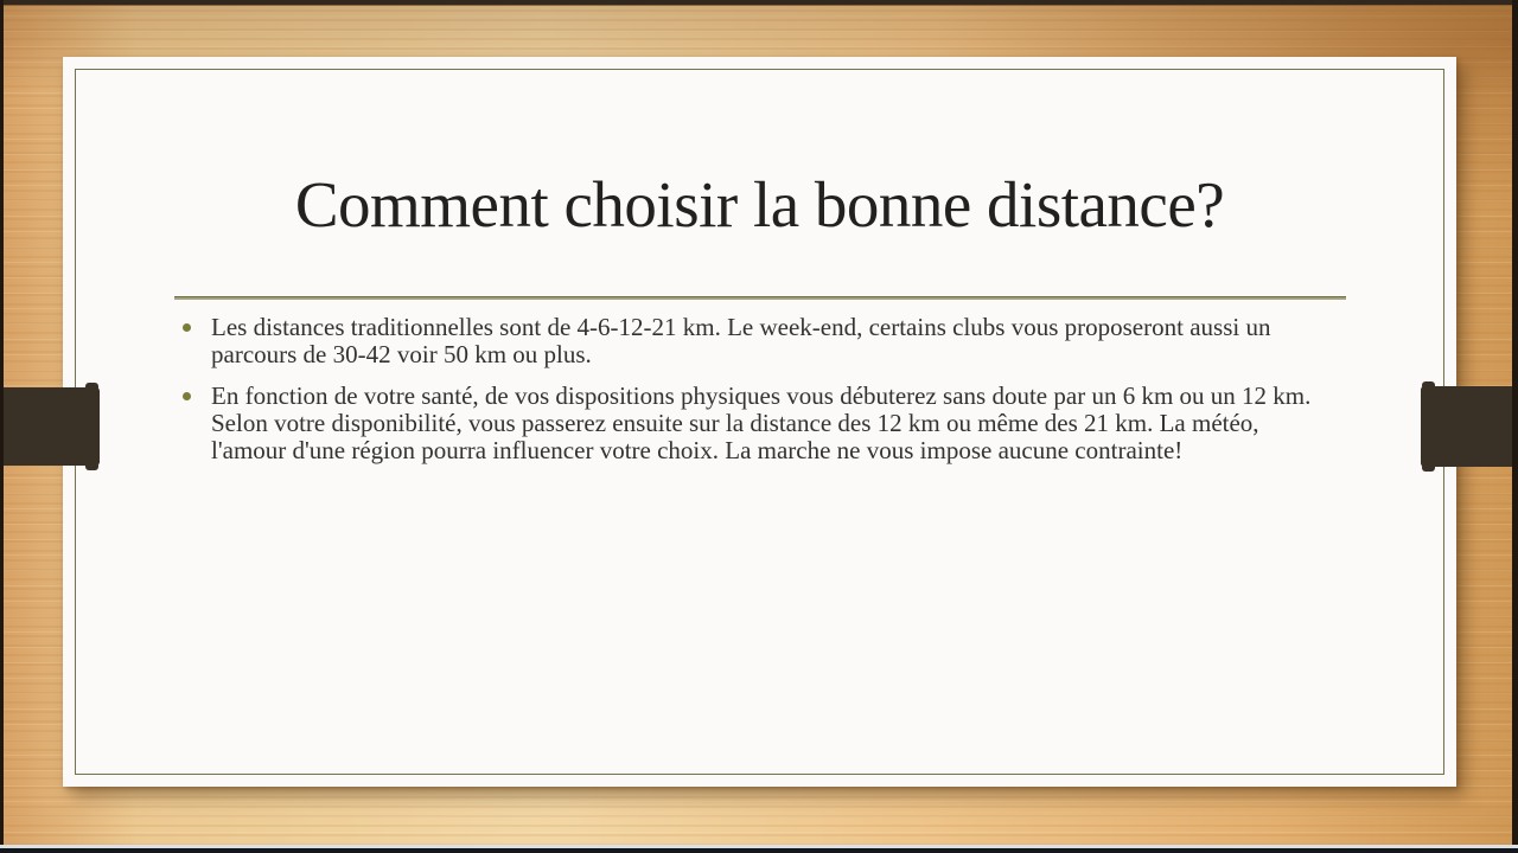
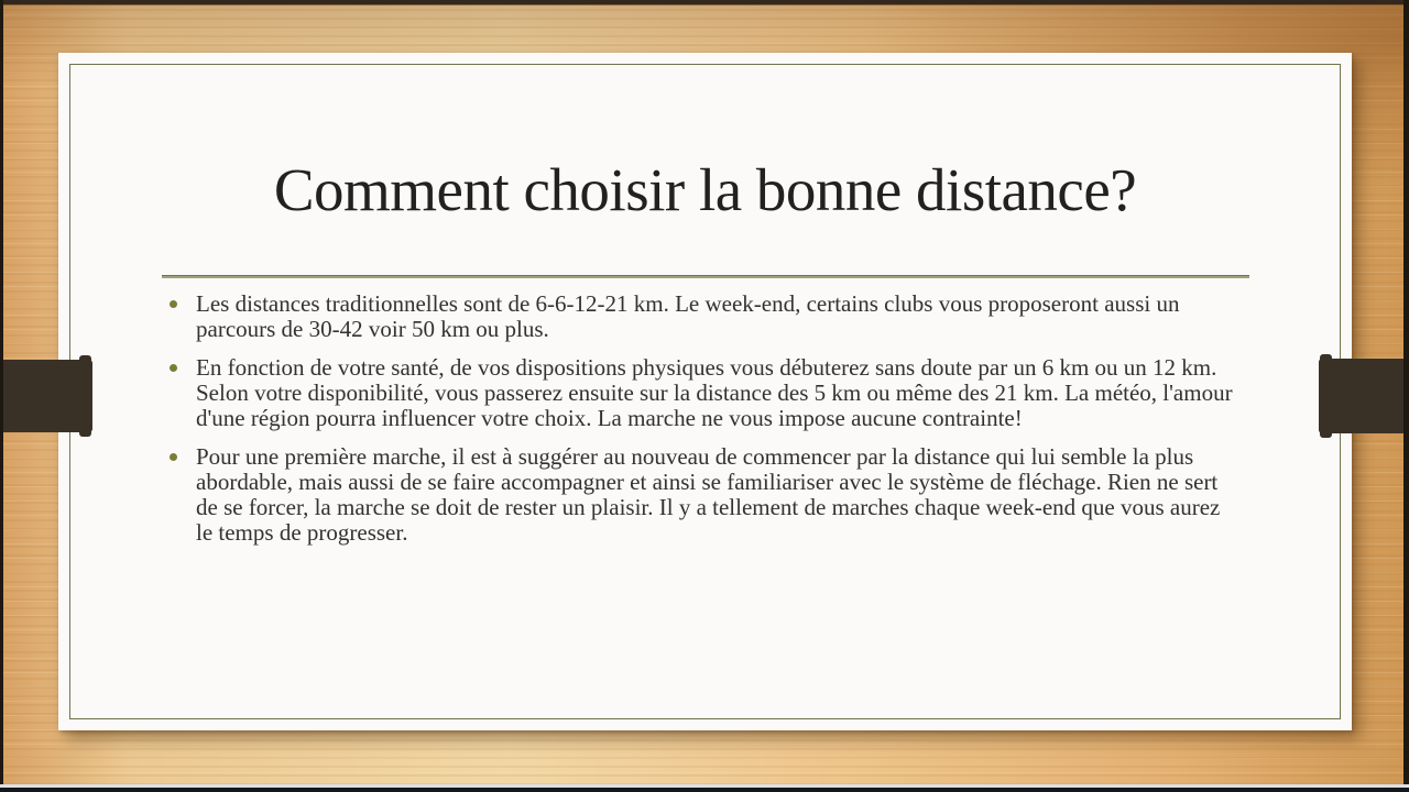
  Comment choisir la bonne distance?
- Les distances traditionnelles sont de 4-6-12-21 km. Le week-end, certains clubs vous proposeront aussi un parcours de 30-42 voir 50 km ou plus.
+ Les distances traditionnelles sont de 6-6-12-21 km. Le week-end, certains clubs vous proposeront aussi un parcours de 30-42 voir 50 km ou plus.
- En fonction de votre santé, de vos dispositions physiques vous débuterez sans doute par un 6 km ou un 12 km. Selon votre disponibilité, vous passerez ensuite sur la distance des 12 km ou même des 21 km. La météo, l'amour d'une région pourra influencer votre choix. La marche ne vous impose aucune contrainte!
+ En fonction de votre santé, de vos dispositions physiques vous débuterez sans doute par un 6 km ou un 12 km. Selon votre disponibilité, vous passerez ensuite sur la distance des 5 km ou même des 21 km. La météo, l'amour d'une région pourra influencer votre choix. La marche ne vous impose aucune contrainte!
+ Pour une première marche, il est à suggérer au nouveau de commencer par la distance qui lui semble la plus abordable, mais aussi de se faire accompagner et ainsi se familiariser avec le système de fléchage. Rien ne sert de se forcer, la marche se doit de rester un plaisir. Il y a tellement de marches chaque week-end que vous aurez le temps de progresser.
